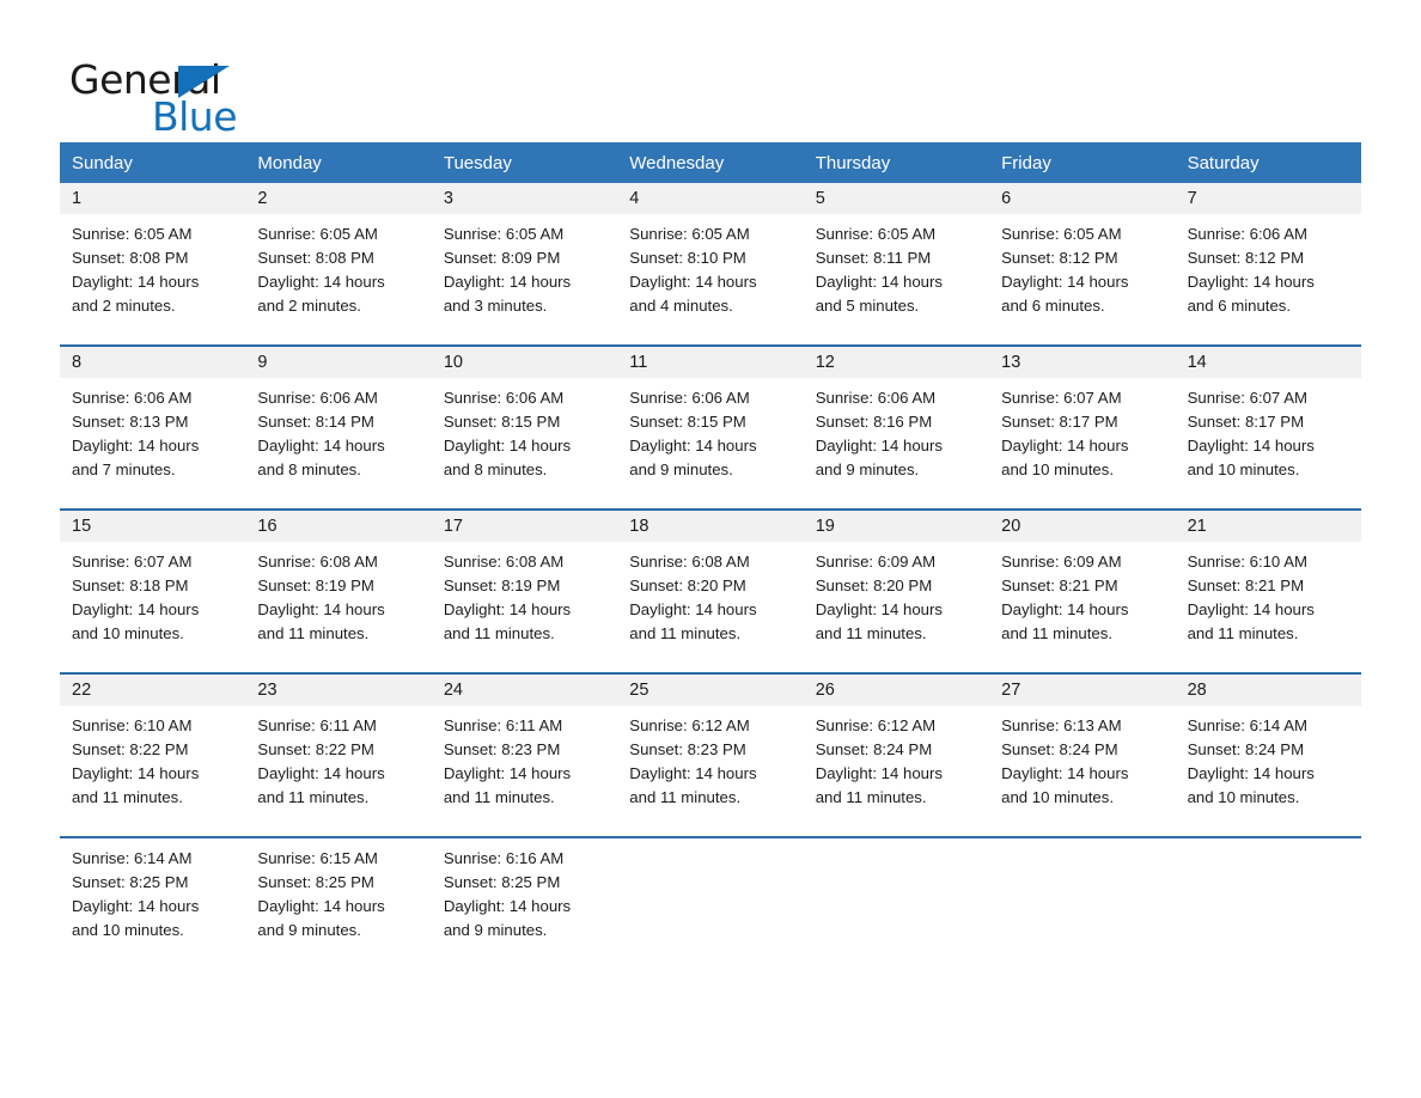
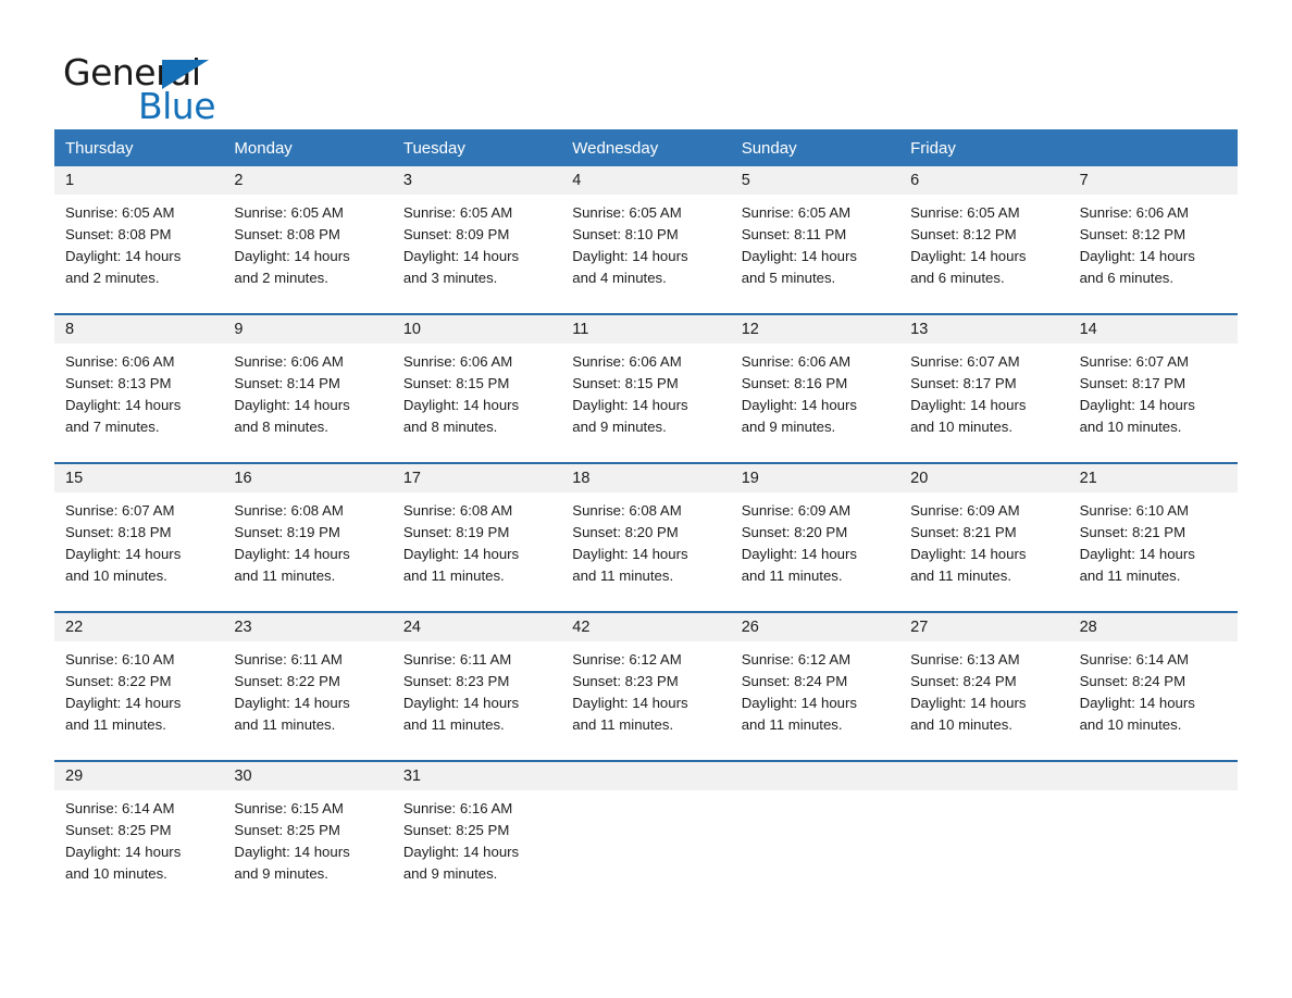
  General
  Blue
- Sunday
+ Thursday
  Monday
  Tuesday
  Wednesday
- Thursday
+ Sunday
  Friday
- Saturday
  1
  2
  3
  4
  5
  6
  7
  Sunrise: 6:05 AM
  Sunset: 8:08 PM
  Daylight: 14 hours
  and 2 minutes.
  Sunrise: 6:05 AM
  Sunset: 8:08 PM
  Daylight: 14 hours
  and 2 minutes.
  Sunrise: 6:05 AM
  Sunset: 8:09 PM
  Daylight: 14 hours
  and 3 minutes.
  Sunrise: 6:05 AM
  Sunset: 8:10 PM
  Daylight: 14 hours
  and 4 minutes.
  Sunrise: 6:05 AM
  Sunset: 8:11 PM
  Daylight: 14 hours
  and 5 minutes.
  Sunrise: 6:05 AM
  Sunset: 8:12 PM
  Daylight: 14 hours
  and 6 minutes.
  Sunrise: 6:06 AM
  Sunset: 8:12 PM
  Daylight: 14 hours
  and 6 minutes.
  8
  9
  10
  11
  12
  13
  14
  Sunrise: 6:06 AM
  Sunset: 8:13 PM
  Daylight: 14 hours
  and 7 minutes.
  Sunrise: 6:06 AM
  Sunset: 8:14 PM
  Daylight: 14 hours
  and 8 minutes.
  Sunrise: 6:06 AM
  Sunset: 8:15 PM
  Daylight: 14 hours
  and 8 minutes.
  Sunrise: 6:06 AM
  Sunset: 8:15 PM
  Daylight: 14 hours
  and 9 minutes.
  Sunrise: 6:06 AM
  Sunset: 8:16 PM
  Daylight: 14 hours
  and 9 minutes.
  Sunrise: 6:07 AM
  Sunset: 8:17 PM
  Daylight: 14 hours
  and 10 minutes.
  Sunrise: 6:07 AM
  Sunset: 8:17 PM
  Daylight: 14 hours
  and 10 minutes.
  15
  16
  17
  18
  19
  20
  21
  Sunrise: 6:07 AM
  Sunset: 8:18 PM
  Daylight: 14 hours
  and 10 minutes.
  Sunrise: 6:08 AM
  Sunset: 8:19 PM
  Daylight: 14 hours
  and 11 minutes.
  Sunrise: 6:08 AM
  Sunset: 8:19 PM
  Daylight: 14 hours
  and 11 minutes.
  Sunrise: 6:08 AM
  Sunset: 8:20 PM
  Daylight: 14 hours
  and 11 minutes.
  Sunrise: 6:09 AM
  Sunset: 8:20 PM
  Daylight: 14 hours
  and 11 minutes.
  Sunrise: 6:09 AM
  Sunset: 8:21 PM
  Daylight: 14 hours
  and 11 minutes.
  Sunrise: 6:10 AM
  Sunset: 8:21 PM
  Daylight: 14 hours
  and 11 minutes.
  22
  23
  24
- 25
+ 42
  26
  27
  28
  Sunrise: 6:10 AM
  Sunset: 8:22 PM
  Daylight: 14 hours
  and 11 minutes.
  Sunrise: 6:11 AM
  Sunset: 8:22 PM
  Daylight: 14 hours
  and 11 minutes.
  Sunrise: 6:11 AM
  Sunset: 8:23 PM
  Daylight: 14 hours
  and 11 minutes.
  Sunrise: 6:12 AM
  Sunset: 8:23 PM
  Daylight: 14 hours
  and 11 minutes.
  Sunrise: 6:12 AM
  Sunset: 8:24 PM
  Daylight: 14 hours
  and 11 minutes.
  Sunrise: 6:13 AM
  Sunset: 8:24 PM
  Daylight: 14 hours
  and 10 minutes.
  Sunrise: 6:14 AM
  Sunset: 8:24 PM
  Daylight: 14 hours
  and 10 minutes.
+ 29
+ 30
+ 31
  Sunrise: 6:14 AM
  Sunset: 8:25 PM
  Daylight: 14 hours
  and 10 minutes.
  Sunrise: 6:15 AM
  Sunset: 8:25 PM
  Daylight: 14 hours
  and 9 minutes.
  Sunrise: 6:16 AM
  Sunset: 8:25 PM
  Daylight: 14 hours
  and 9 minutes.
